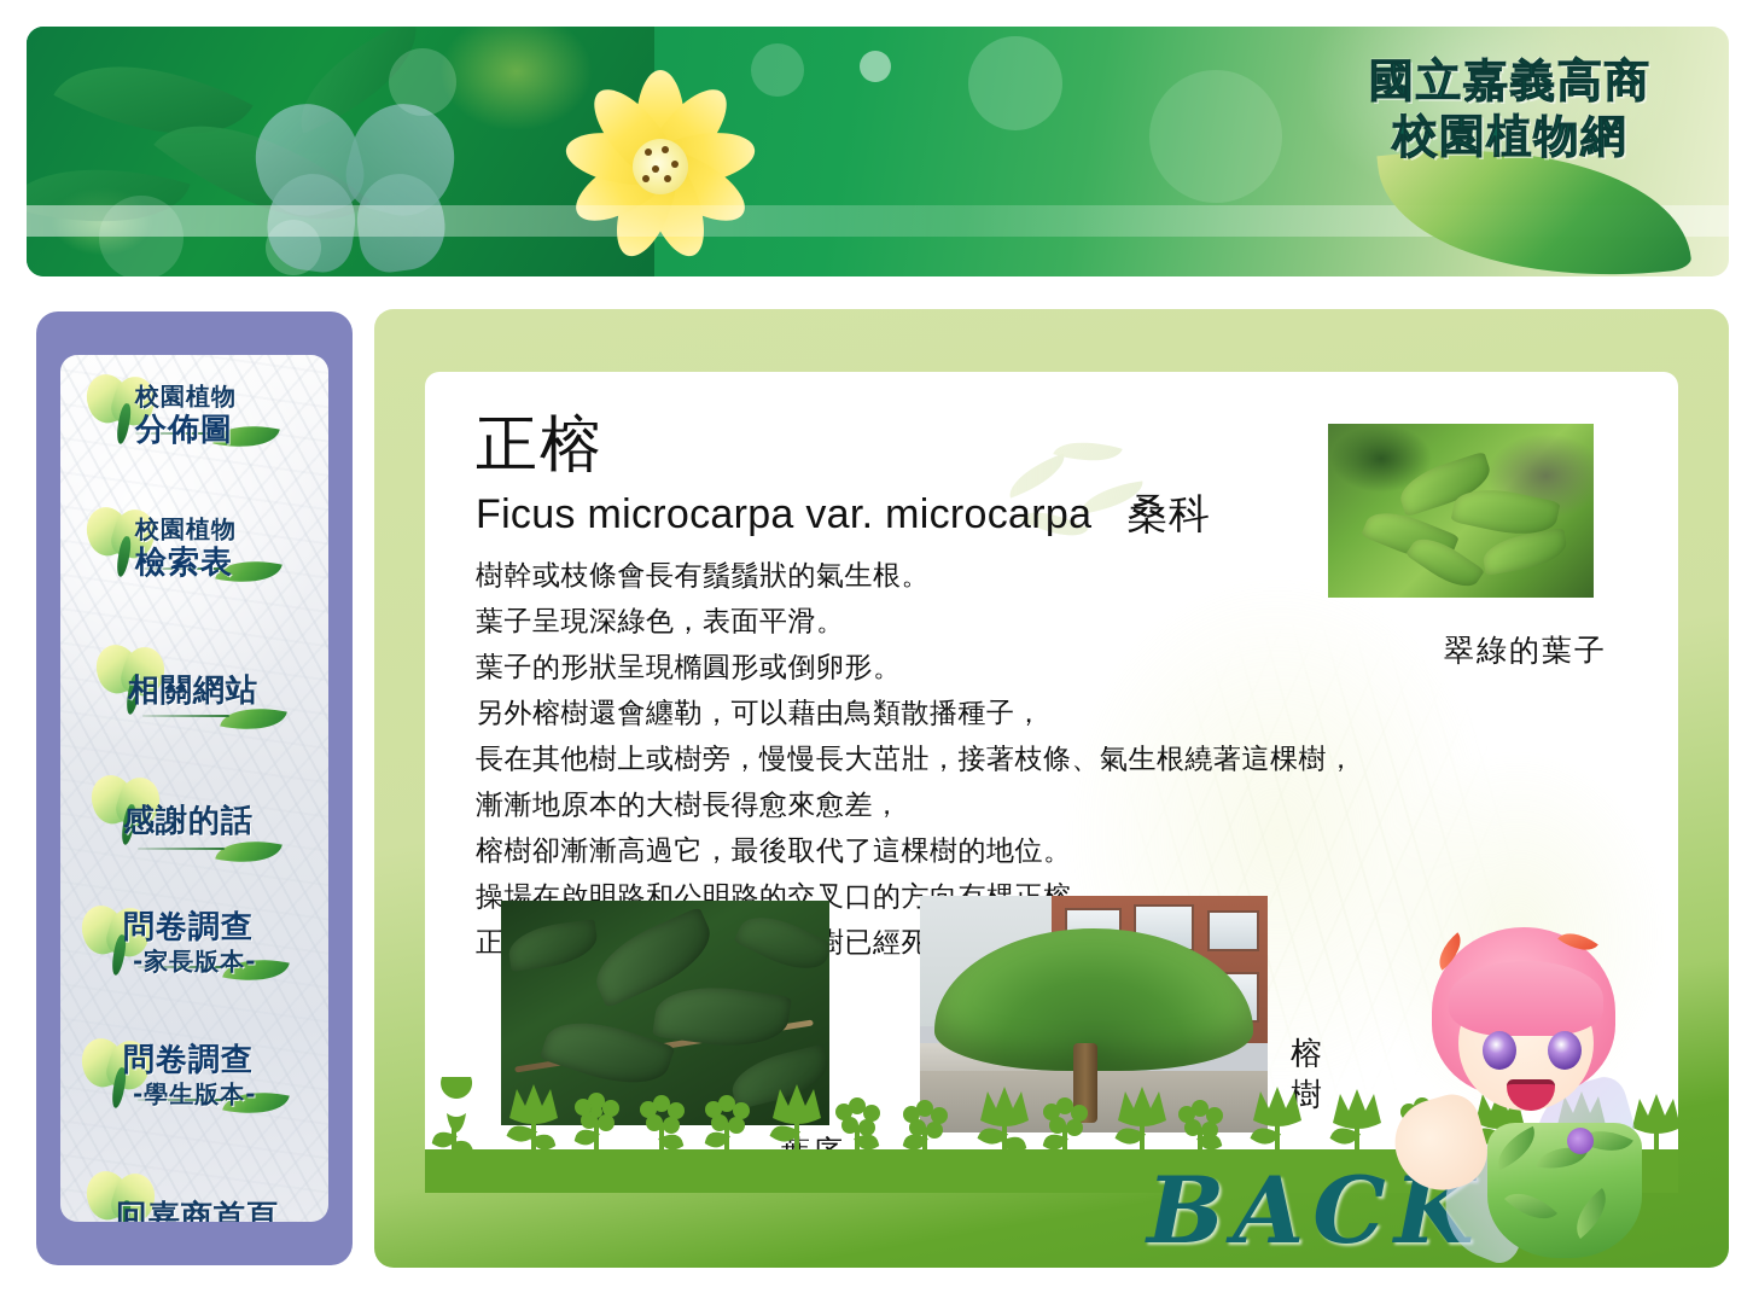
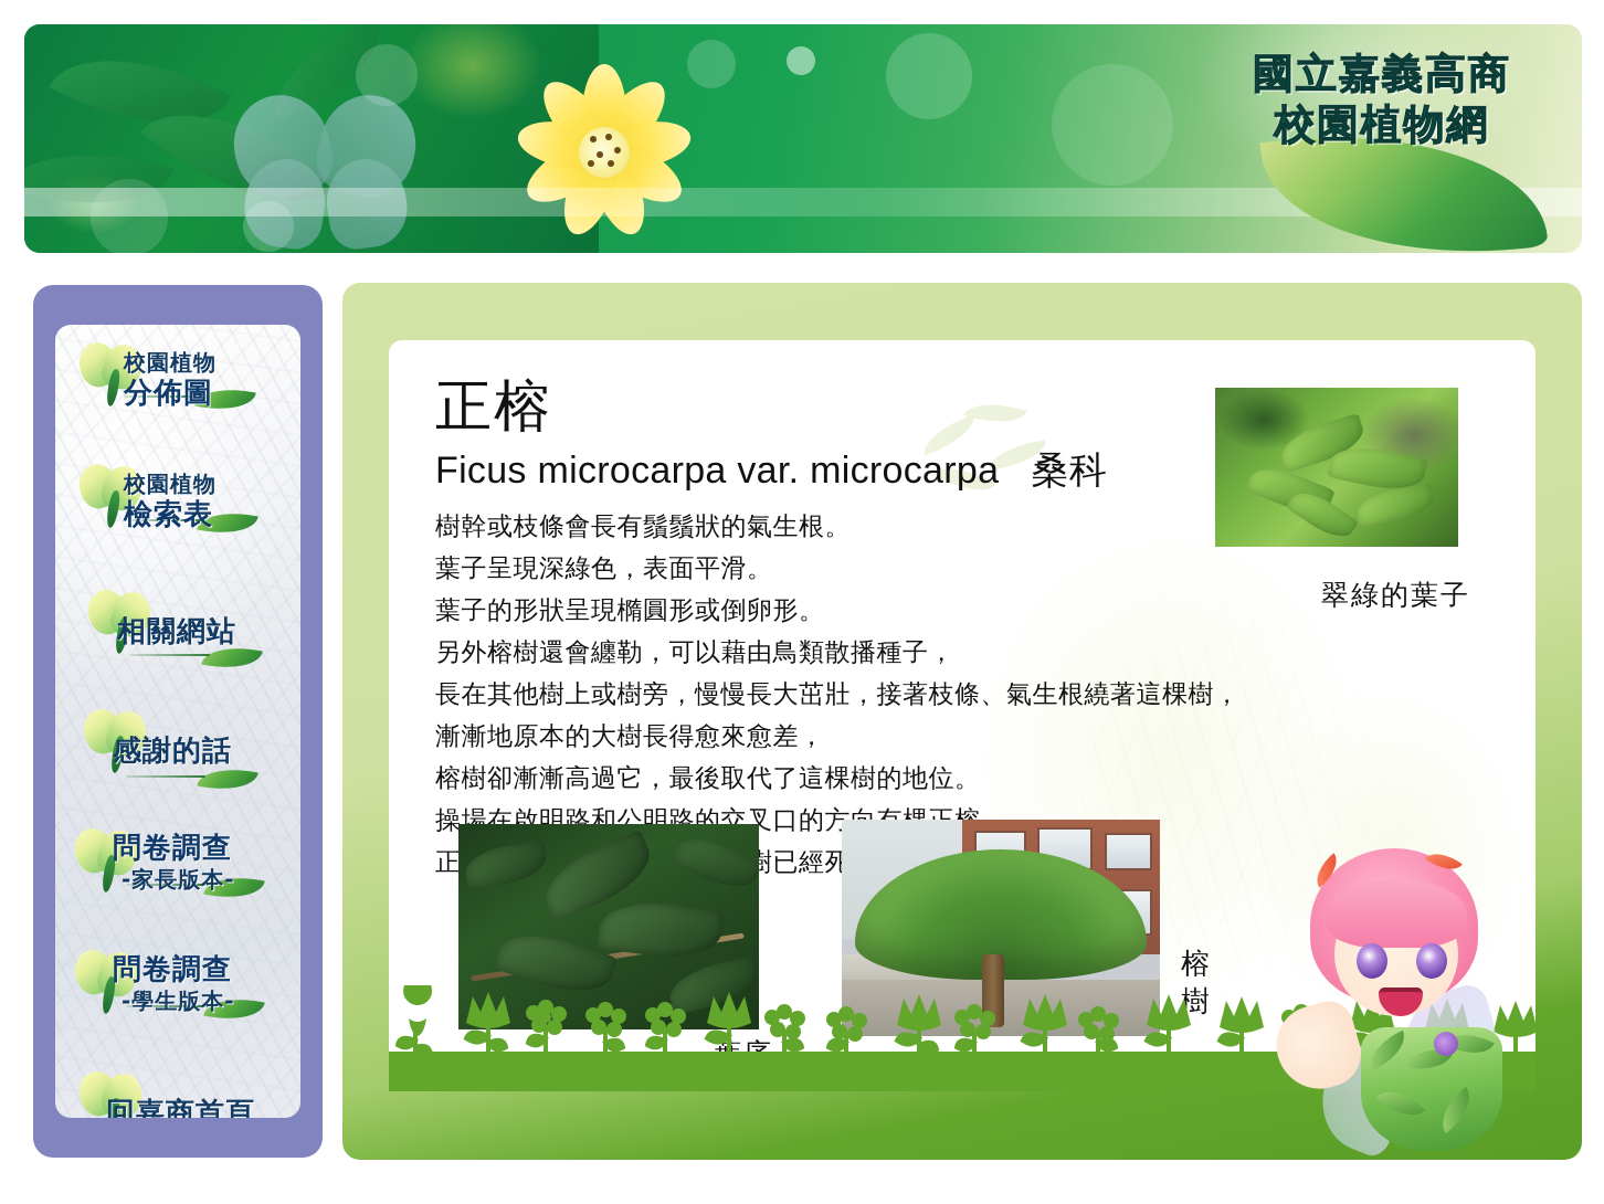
  國立嘉義高商
  校園植物網
  校園植物
  分佈圖
  校園植物
  檢索表
  相關網站
  感謝的話
  問卷調查
  -家長版本-
  問卷調查
  -學生版本-
  回嘉商首頁
  正榕
  Ficus microcarpa var. microcarpa 桑科
  樹幹或枝條會長有鬚鬚狀的氣生根。
  葉子呈現深綠色，表面平滑。
  葉子的形狀呈現橢圓形或倒卵形。
  另外榕樹還會纏勒，可以藉由鳥類散播種子，
  長在其他樹上或樹旁，慢慢長大茁壯，接著枝條、氣生根繞著這棵樹，
  漸漸地原本的大樹長得愈來愈差，
  榕樹卻漸漸高過它，最後取代了這棵樹的地位。
  操場在啟明路和公明路的交叉口的方
  翠綠的葉子
  榕樹
- BACK
